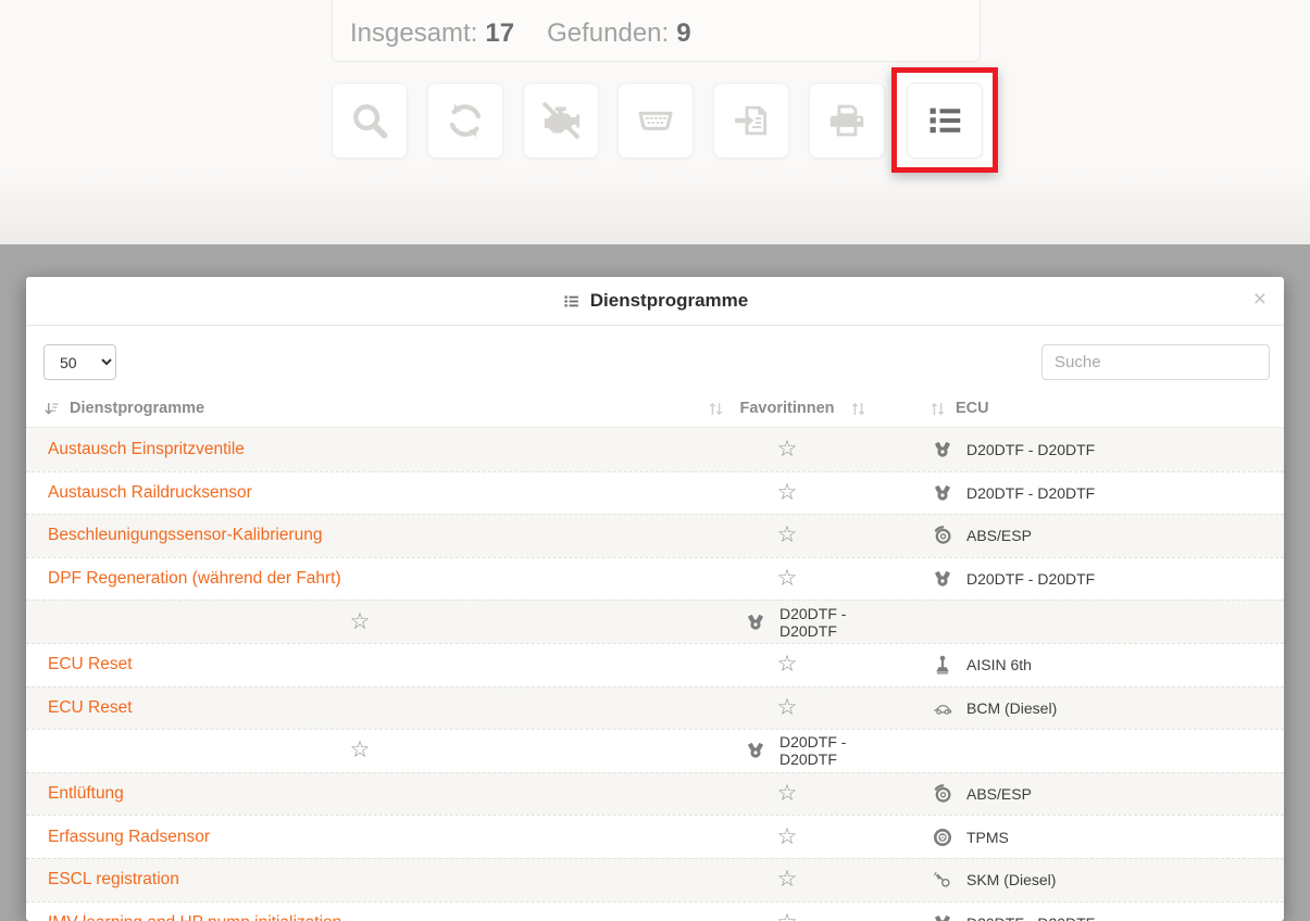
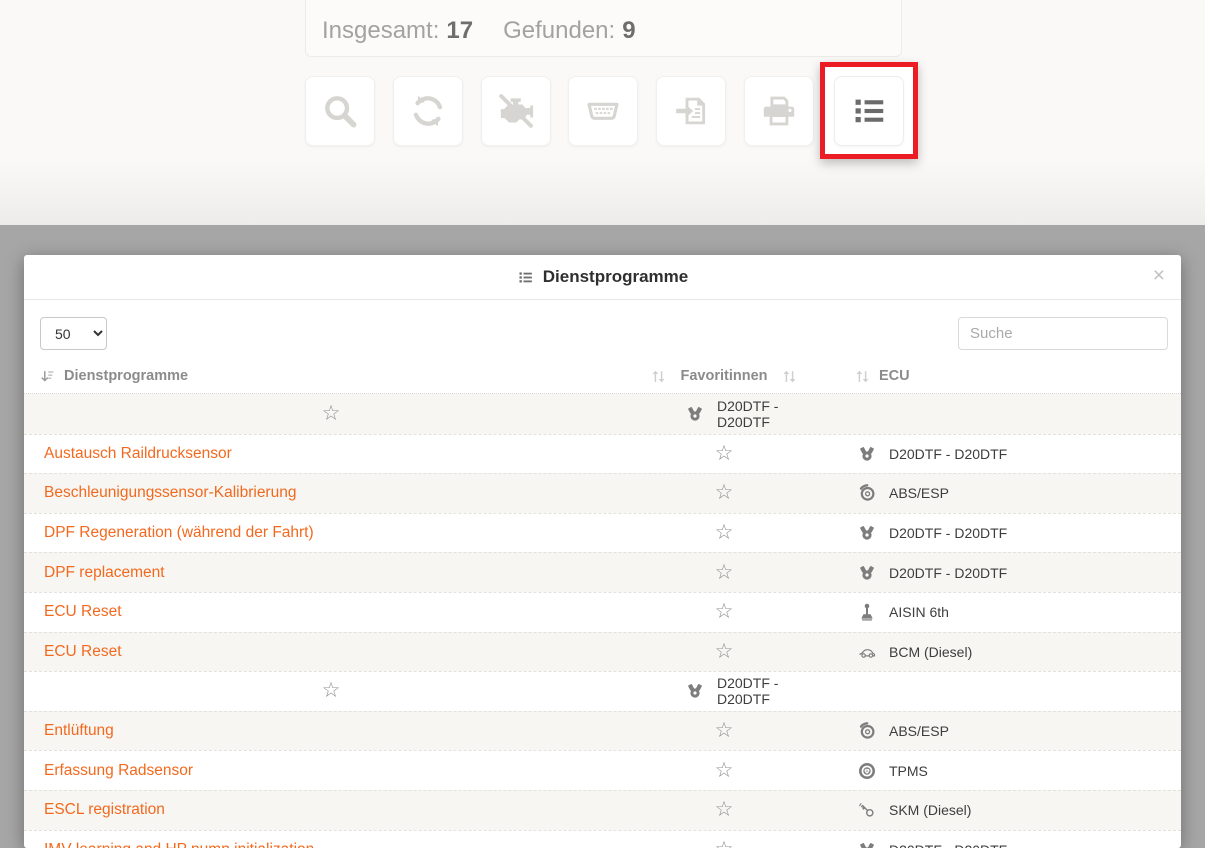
  Insgesamt:
  17
  Gefunden:
  9
  Dienstprogramme
  ×
  50
  Suche
  Dienstprogramme
  Favoritinnen
  ECU
- Austausch Einspritzventile
  ☆
  D20DTF - D20DTF
  Austausch Raildrucksensor
  ☆
  D20DTF - D20DTF
  Beschleunigungssensor-Kalibrierung
  ☆
  ABS/ESP
  DPF Regeneration (während der Fahrt)
  ☆
  D20DTF - D20DTF
+ DPF replacement
  ☆
  D20DTF - D20DTF
  ECU Reset
  ☆
  AISIN 6th
  ECU Reset
  ☆
  BCM (Diesel)
  ☆
  D20DTF - D20DTF
  Entlüftung
  ☆
  ABS/ESP
  Erfassung Radsensor
  ☆
  TPMS
  ESCL registration
  ☆
  SKM (Diesel)
